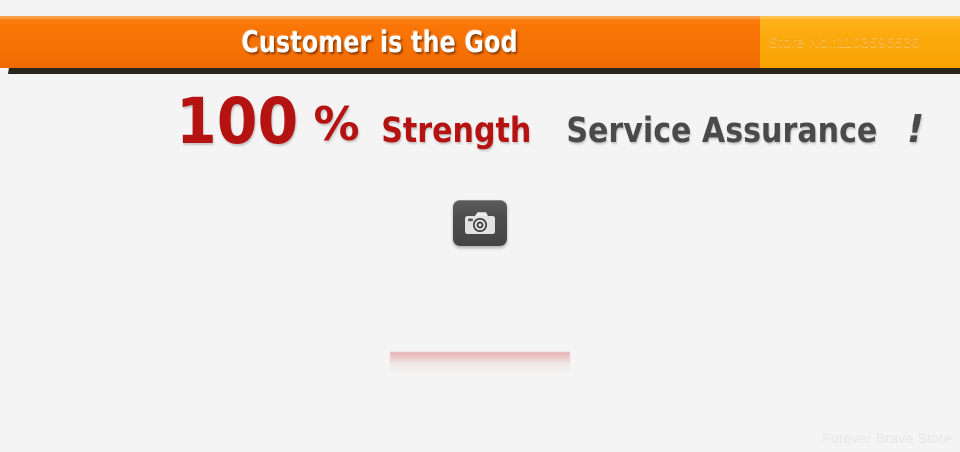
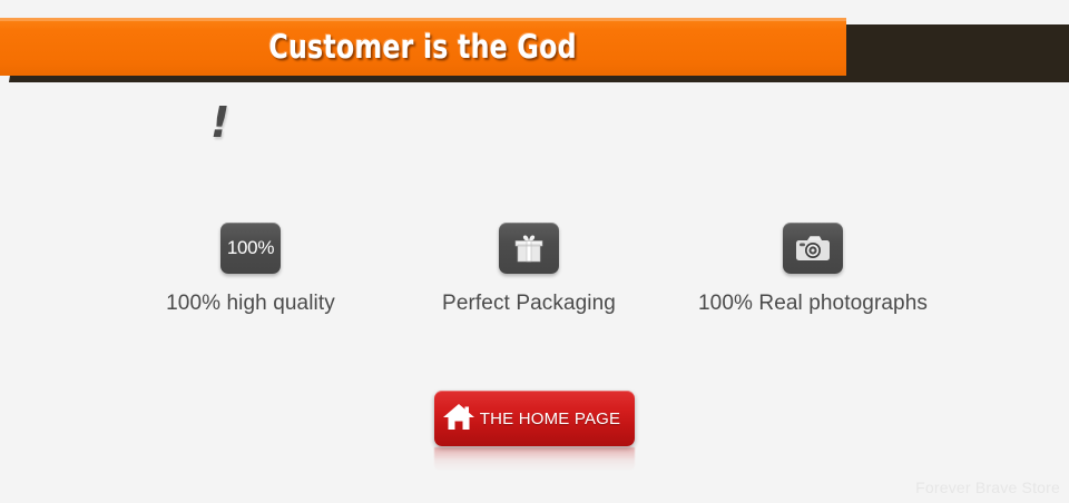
  Customer is the God
- Store No.:1103596536
- 100
- %
- Strength
- Service Assurance
  !
+ 100%
+ 100% high quality
+ Perfect Packaging
+ 100% Real photographs
+ THE HOME PAGE
